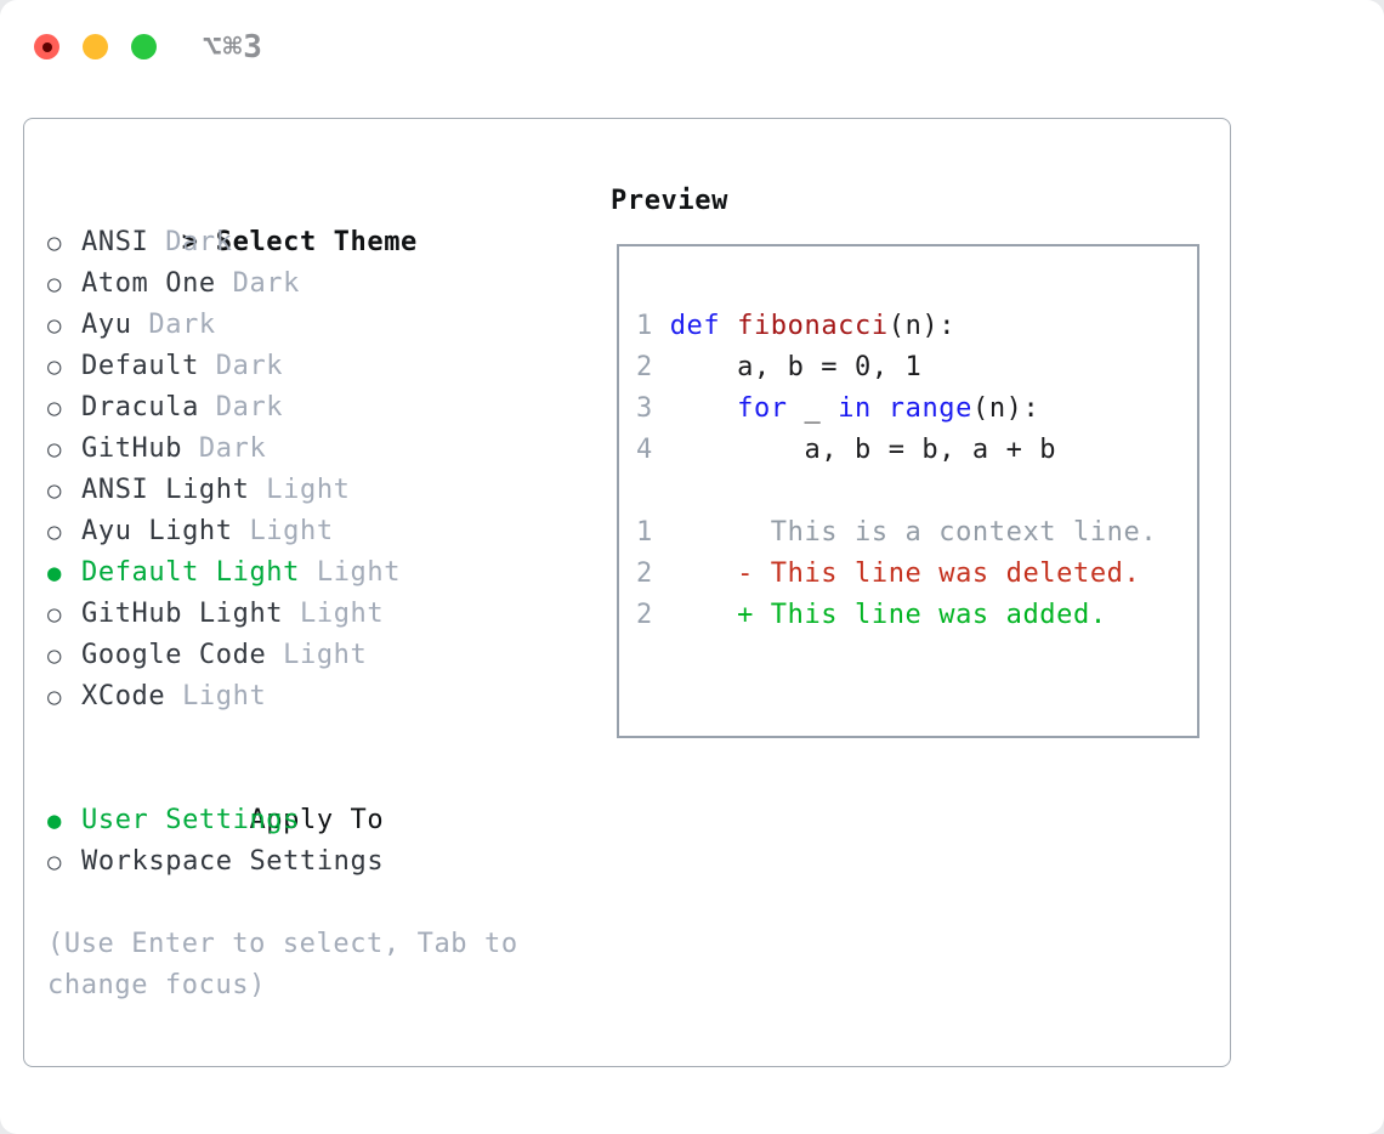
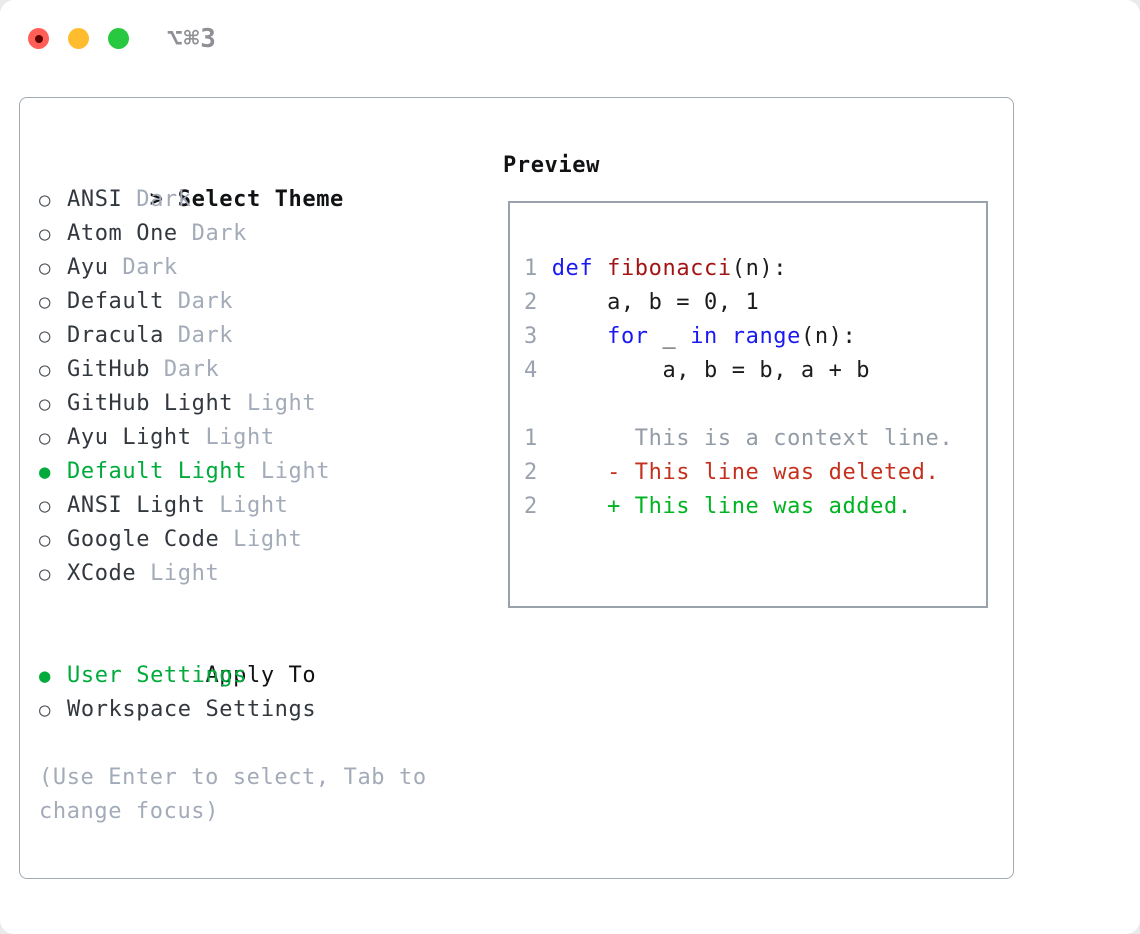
  ⌥⌘3
  > Select Theme
  ○ ANSI Dark
  ○ Atom One Dark
  ○ Ayu Dark
  ○ Default Dark
  ○ Dracula Dark
  ○ GitHub Dark
- ○ ANSI Light Light
+ ○ GitHub Light Light
  ○ Ayu Light Light
  ● Default Light Light
- ○ GitHub Light Light
+ ○ ANSI Light Light
  ○ Google Code Light
  ○ XCode Light
  Apply To
  ● User Settings
  ○ Workspace Settings
  (Use Enter to select, Tab to change focus)
  Preview
  1 def fibonacci(n):
  2 a, b = 0, 1
  3 for _ in range(n):
  4 a, b = b, a + b
  1 This is a context line.
  2 - This line was deleted.
  2 + This line was added.
